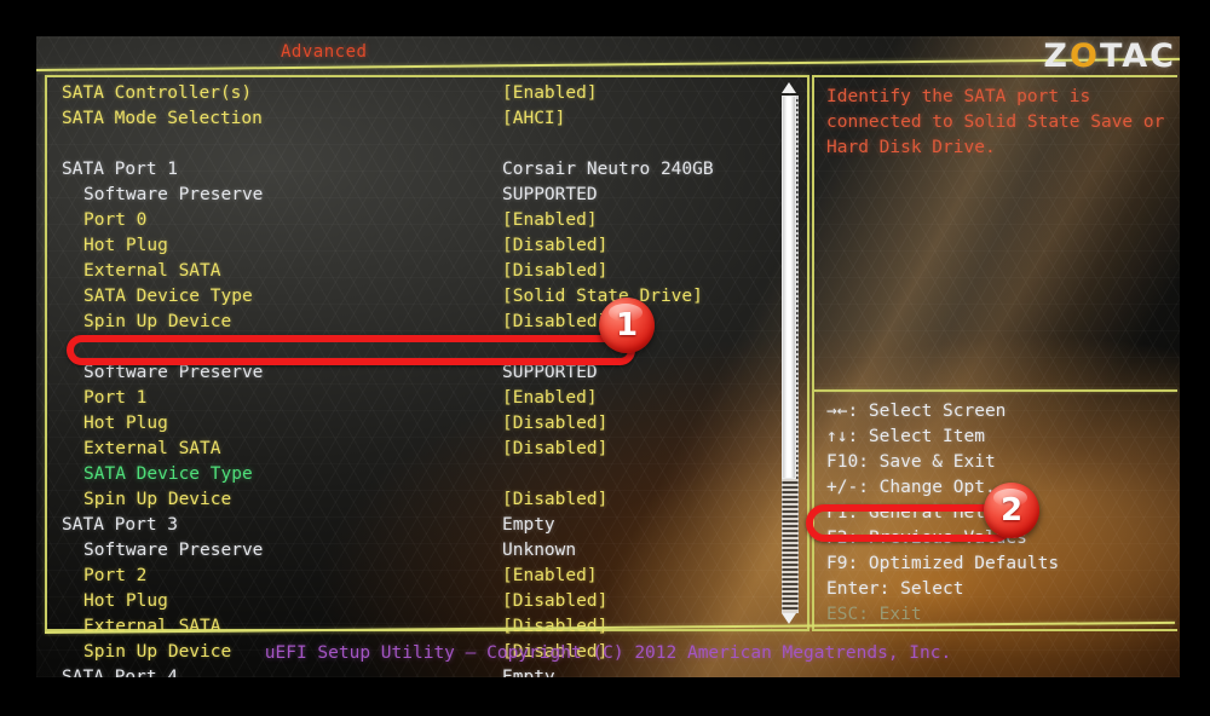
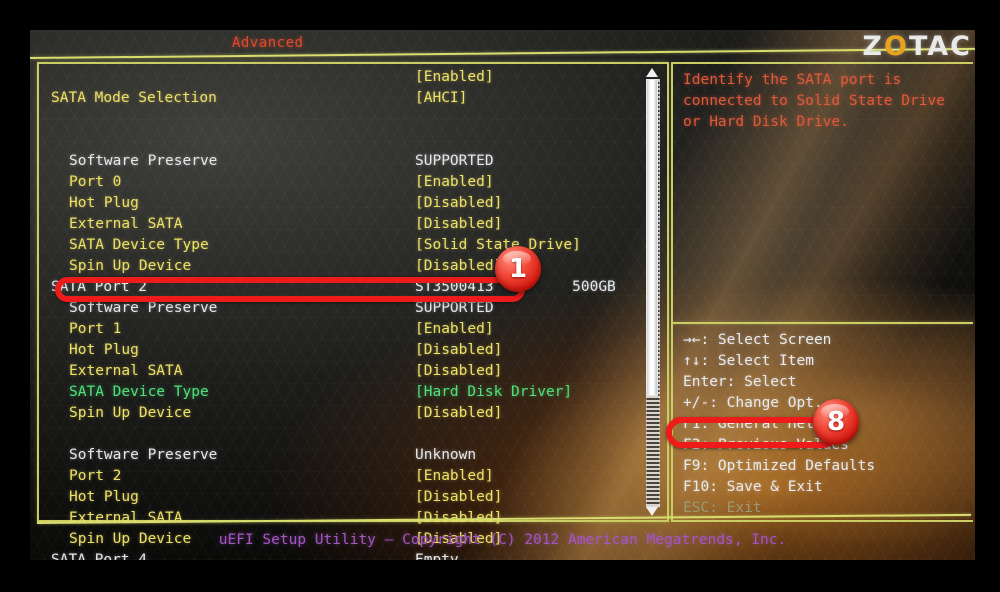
  Advanced
  ZOTAC
- SATA Controller(s)
  [Enabled]
  SATA Mode Selection
  [AHCI]
- SATA Port 1
- Corsair Neutro 240GB
  Software Preserve
  SUPPORTED
  Port 0
  [Enabled]
  Hot Plug
  [Disabled]
  External SATA
  [Disabled]
  SATA Device Type
  [Solid State Drive]
  Spin Up Device
  [Disabled
+ SATA Port 2
+ ST3500413 500GB
  Software Preserve
  SUPPORTED
  Port 1
  [Enabled]
  Hot Plug
  [Disabled]
  External SATA
  [Disabled]
  SATA Device Type
+ [Hard Disk Driver]
  Spin Up Device
  [Disabled]
- SATA Port 3
- Empty
  Software Preserve
  Unknown
  Port 2
  [Enabled]
  Hot Plug
  [Disabled]
  External SATA
  [Disabled]
  Spin Up Device
  [Disabled]
- Identify the SATA port is connected to Solid State Save or Hard Disk Drive.
+ Identify the SATA port is connected to Solid State Drive or Hard Disk Drive.
  →←: Select Screen
  ↑↓: Select Item
- F10: Save & Exit
+ Enter: Select
  +/-: Change Opt.
  F1: General Hel
  F2: Previous Values
  F9: Optimized Defaults
- Enter: Select
+ F10: Save & Exit
  ESC: Exit
  uEFI Setup Utility – Copyright (C) 2012 American Megatrends, Inc.
  1
- 2
+ 8
